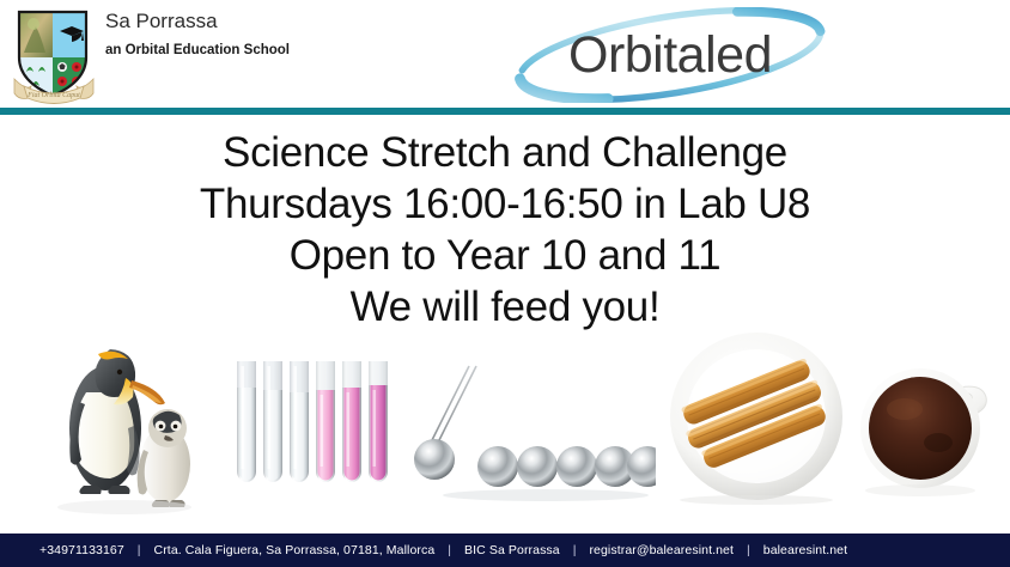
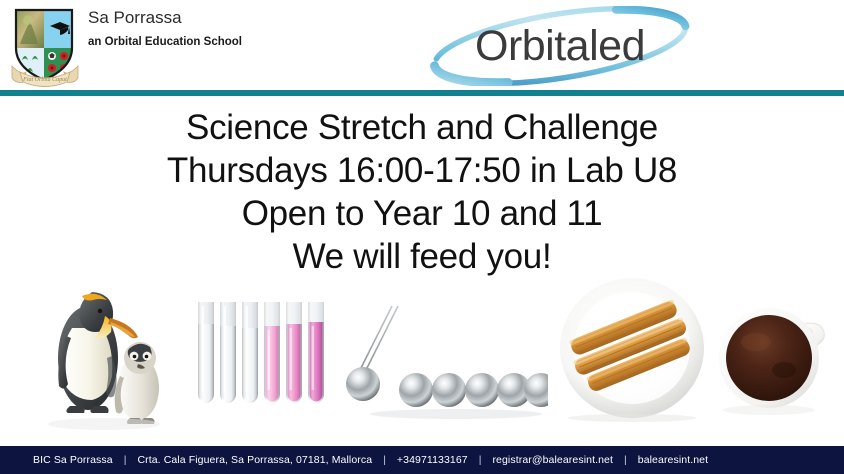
  Sa Porrassa
  an Orbital Education School
  Orbitaled
  Science Stretch and Challenge
- Thursdays 16:00-16:50 in Lab U8
+ Thursdays 16:00-17:50 in Lab U8
  Open to Year 10 and 11
  We will feed you!
- +34971133167
+ BIC Sa Porrassa
  |
  Crta. Cala Figuera, Sa Porrassa, 07181, Mallorca
  |
- BIC Sa Porrassa
+ +34971133167
  |
  registrar@balearesint.net
  |
  balearesint.net
